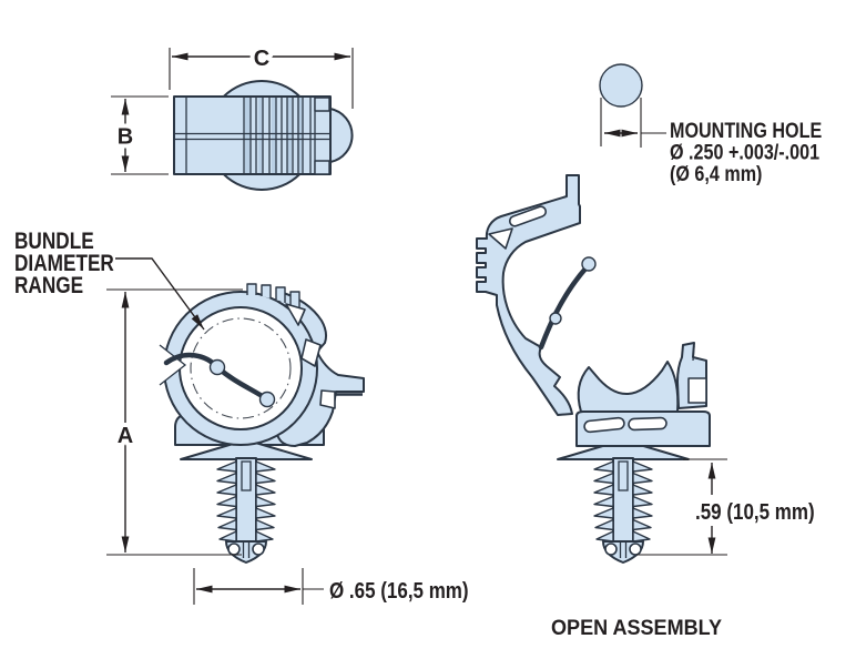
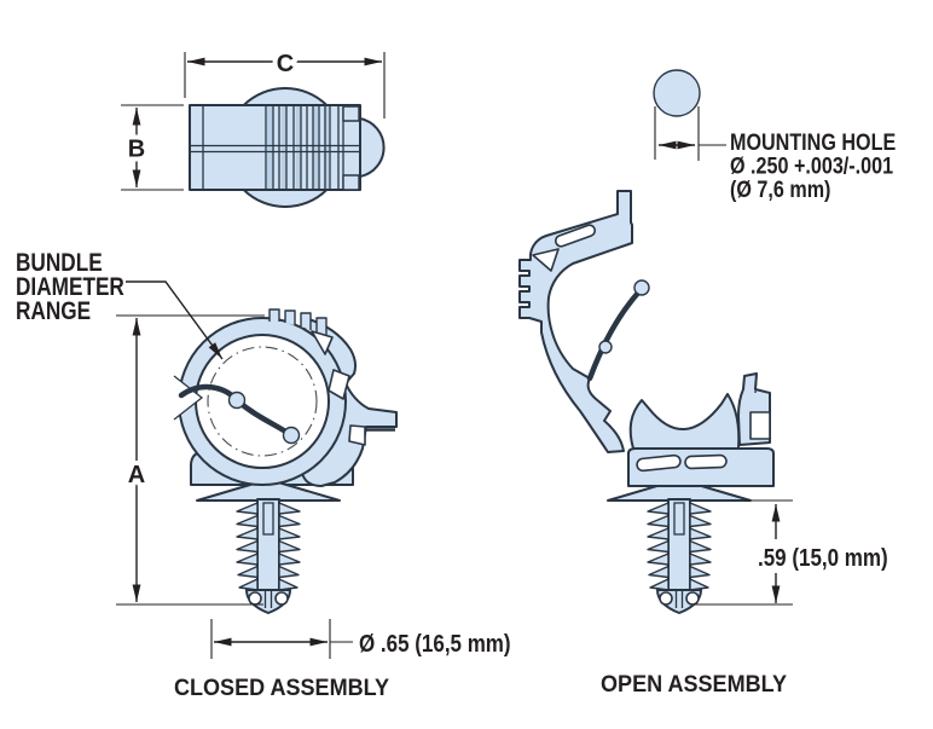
  C
  B
  MOUNTING HOLE
  Ø .250 +.003/-.001
- (Ø 6,4 mm)
+ (Ø 7,6 mm)
  A
  BUNDLE
  DIAMETER
  RANGE
  Ø .65 (16,5 mm)
+ CLOSED ASSEMBLY
- .59 (10,5 mm)
+ .59 (15,0 mm)
  OPEN ASSEMBLY
